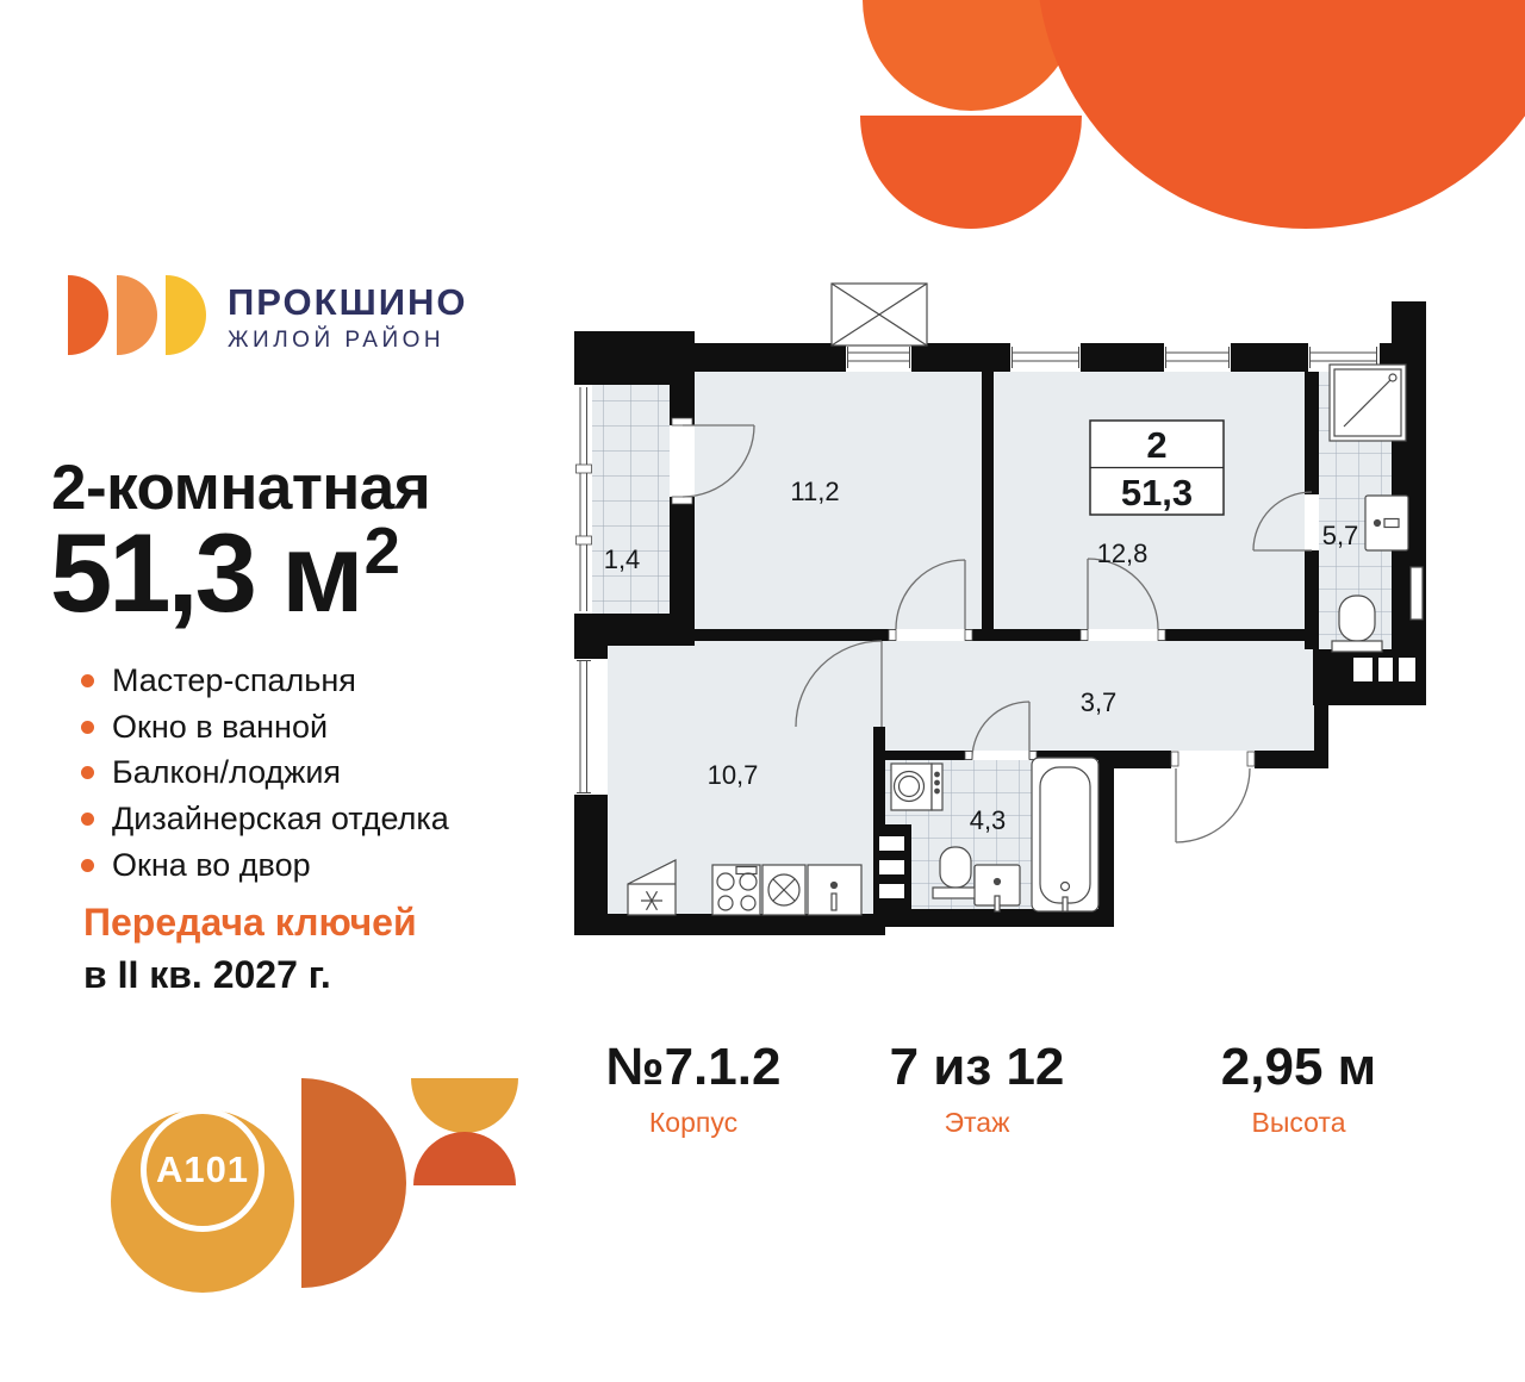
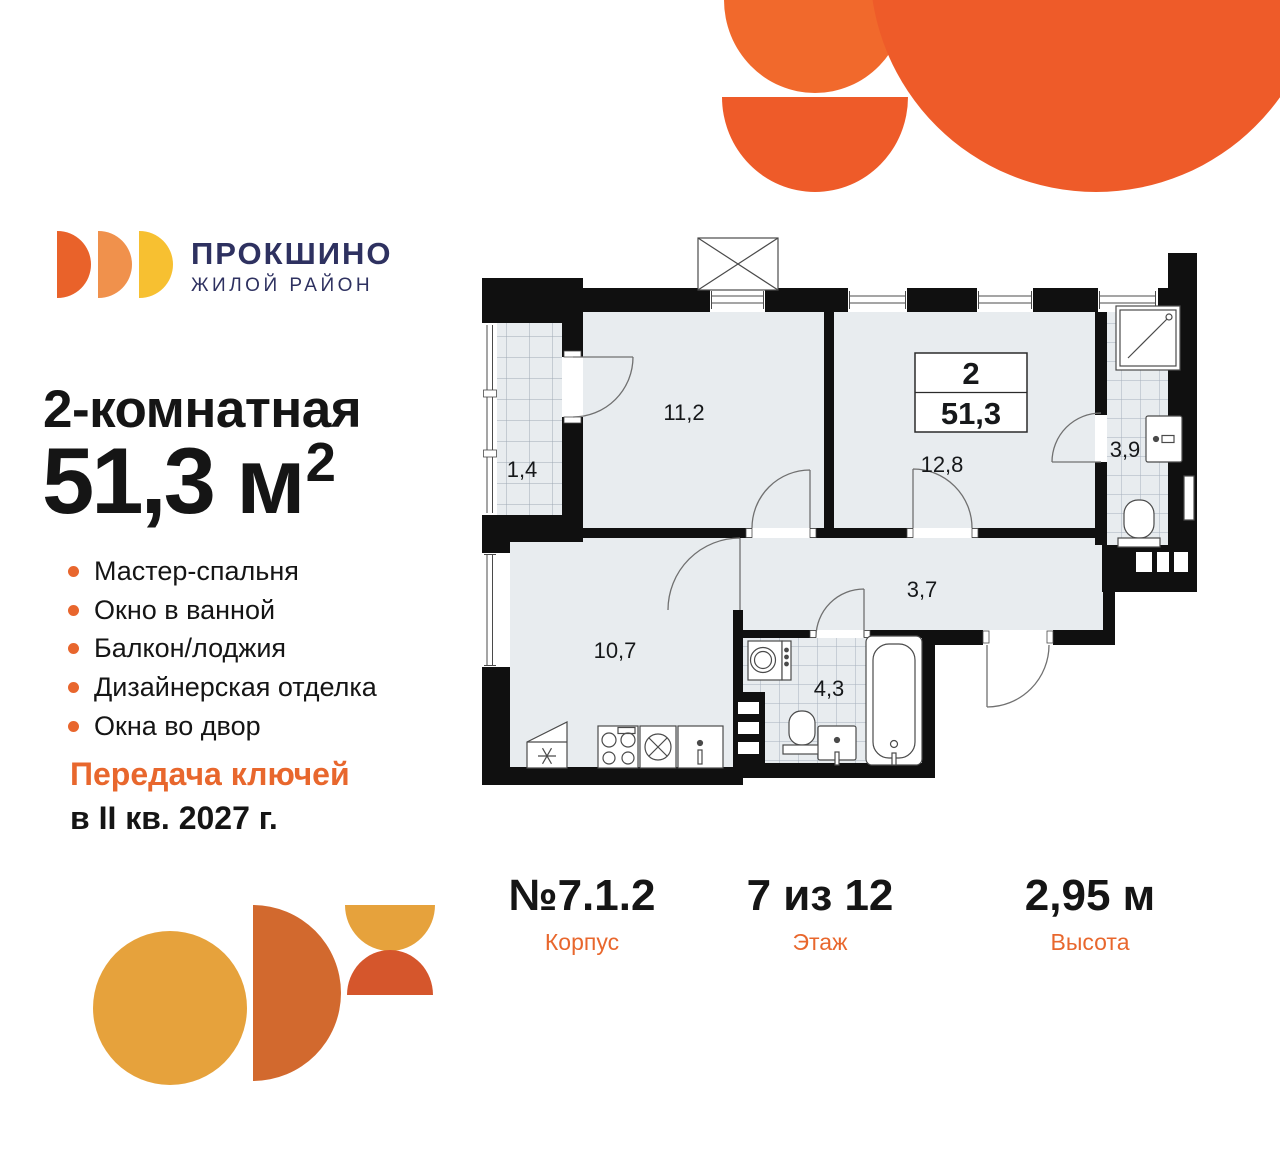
  ПРОКШИНО
  ЖИЛОЙ РАЙОН
  2-комнатная
  51,3 м2
  Мастер-спальня
  Окно в ванной
  Балкон/лоджия
  Дизайнерская отделка
  Окна во двор
  Передача ключей
  в II кв. 2027 г.
  2
  51,3
  1,4
  11,2
  12,8
- 5,7
+ 3,9
  3,7
  10,7
  4,3
  №7.1.2
  Корпус
  7 из 12
  Этаж
  2,95 м
  Высота
- A101
